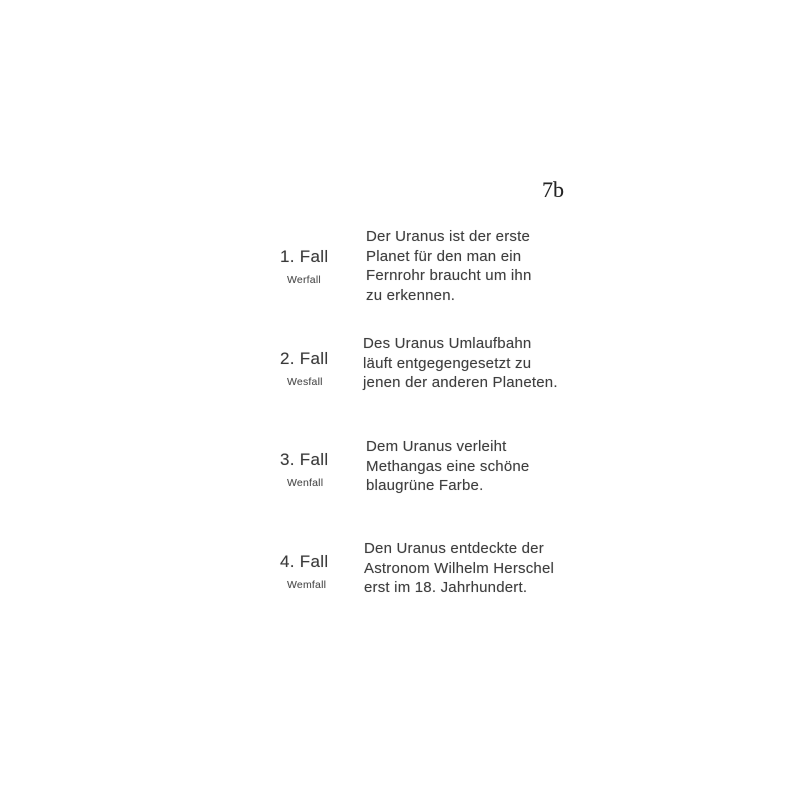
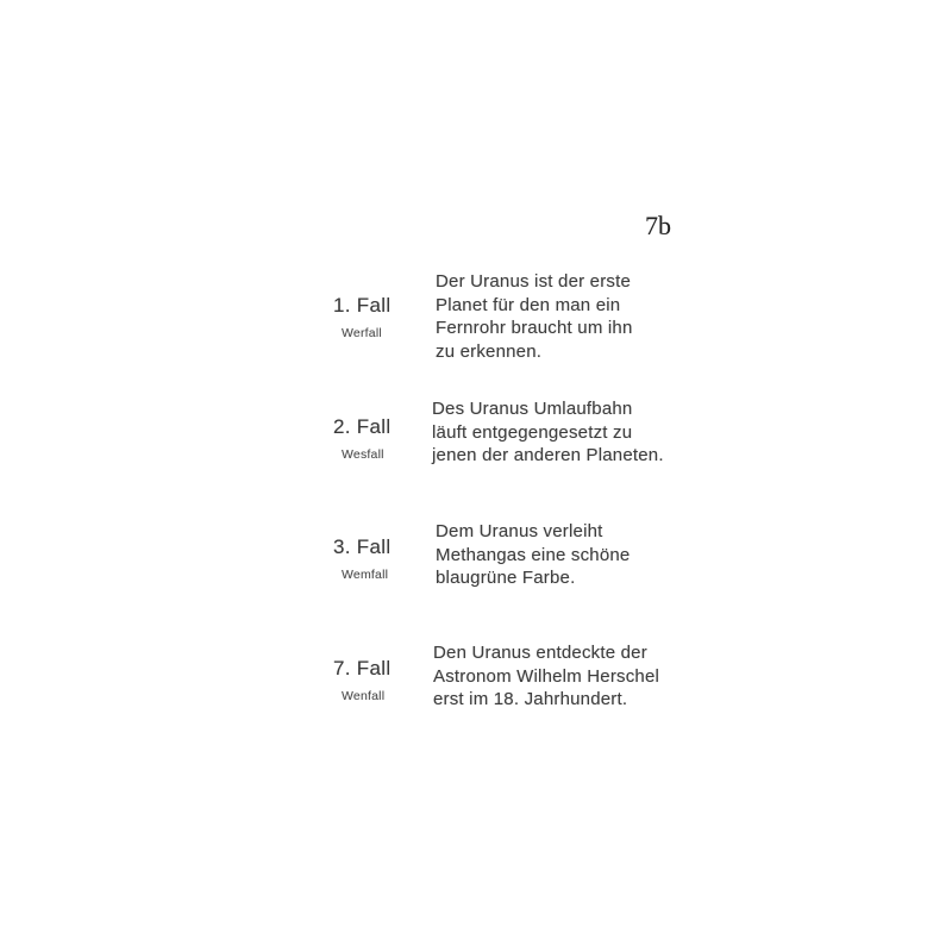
  7b
  1. Fall
  Werfall
  Der Uranus ist der erste
  Planet für den man ein
  Fernrohr braucht um ihn
  zu erkennen.
  2. Fall
  Wesfall
  Des Uranus Umlaufbahn
  läuft entgegengesetzt zu
  jenen der anderen Planeten.
  3. Fall
- Wenfall
+ Wemfall
  Dem Uranus verleiht
  Methangas eine schöne
  blaugrüne Farbe.
- 4. Fall
+ 7. Fall
- Wemfall
+ Wenfall
  Den Uranus entdeckte der
  Astronom Wilhelm Herschel
  erst im 18. Jahrhundert.
